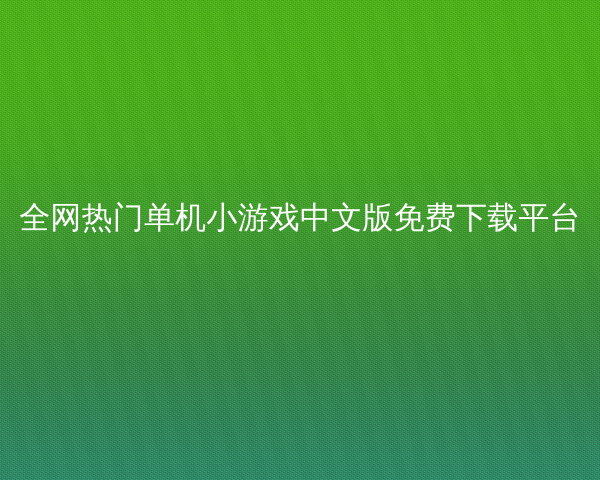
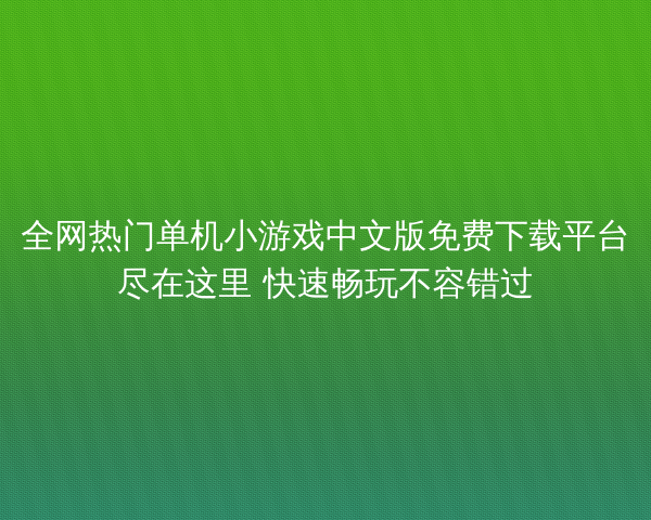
  全网热门单机小游戏中文版免费下载平台
+ 尽在这里 快速畅玩不容错过
